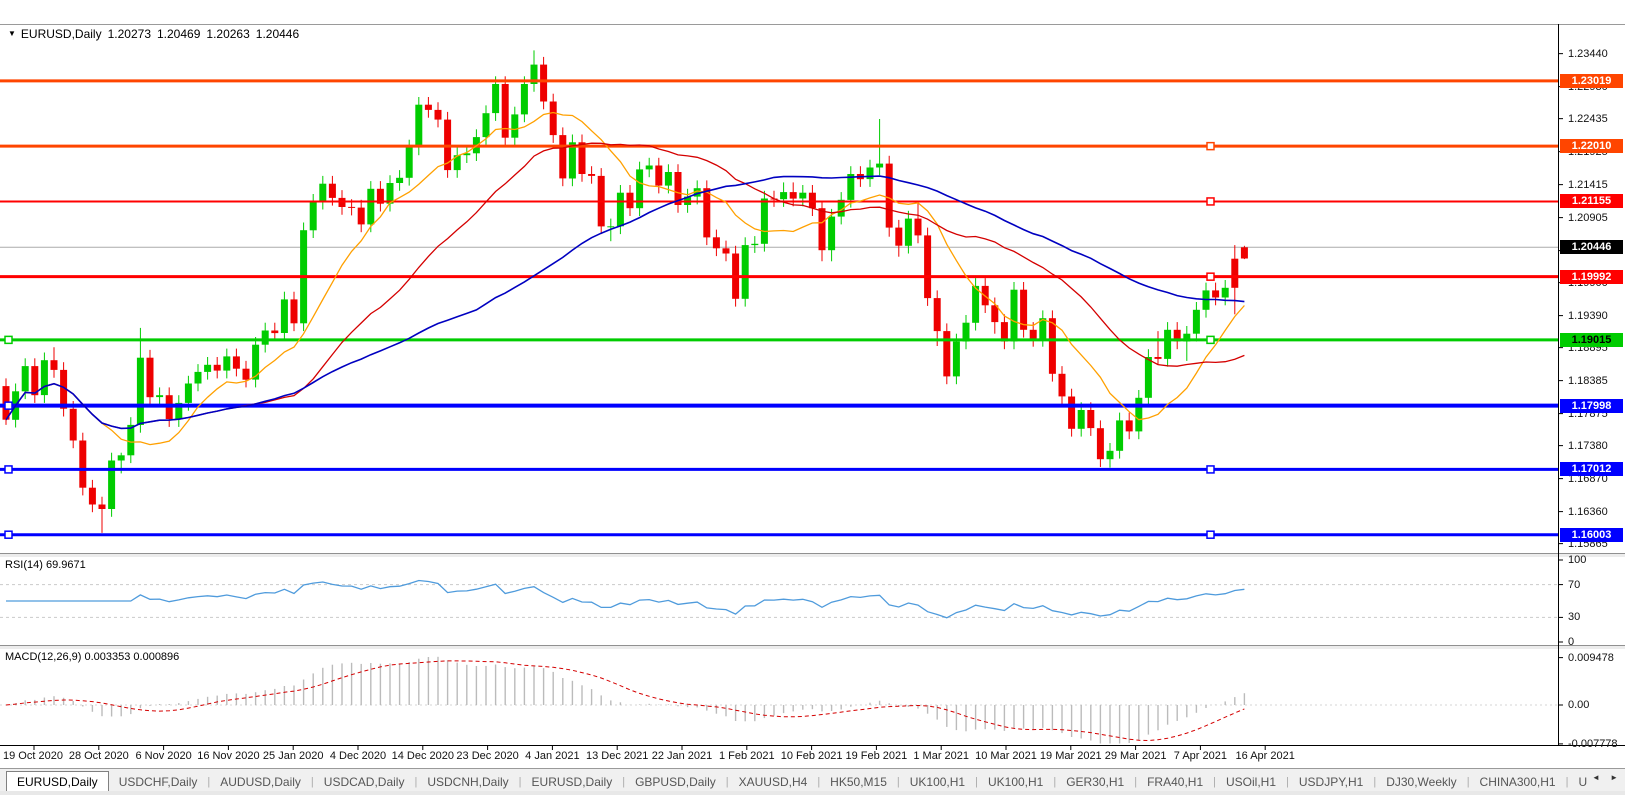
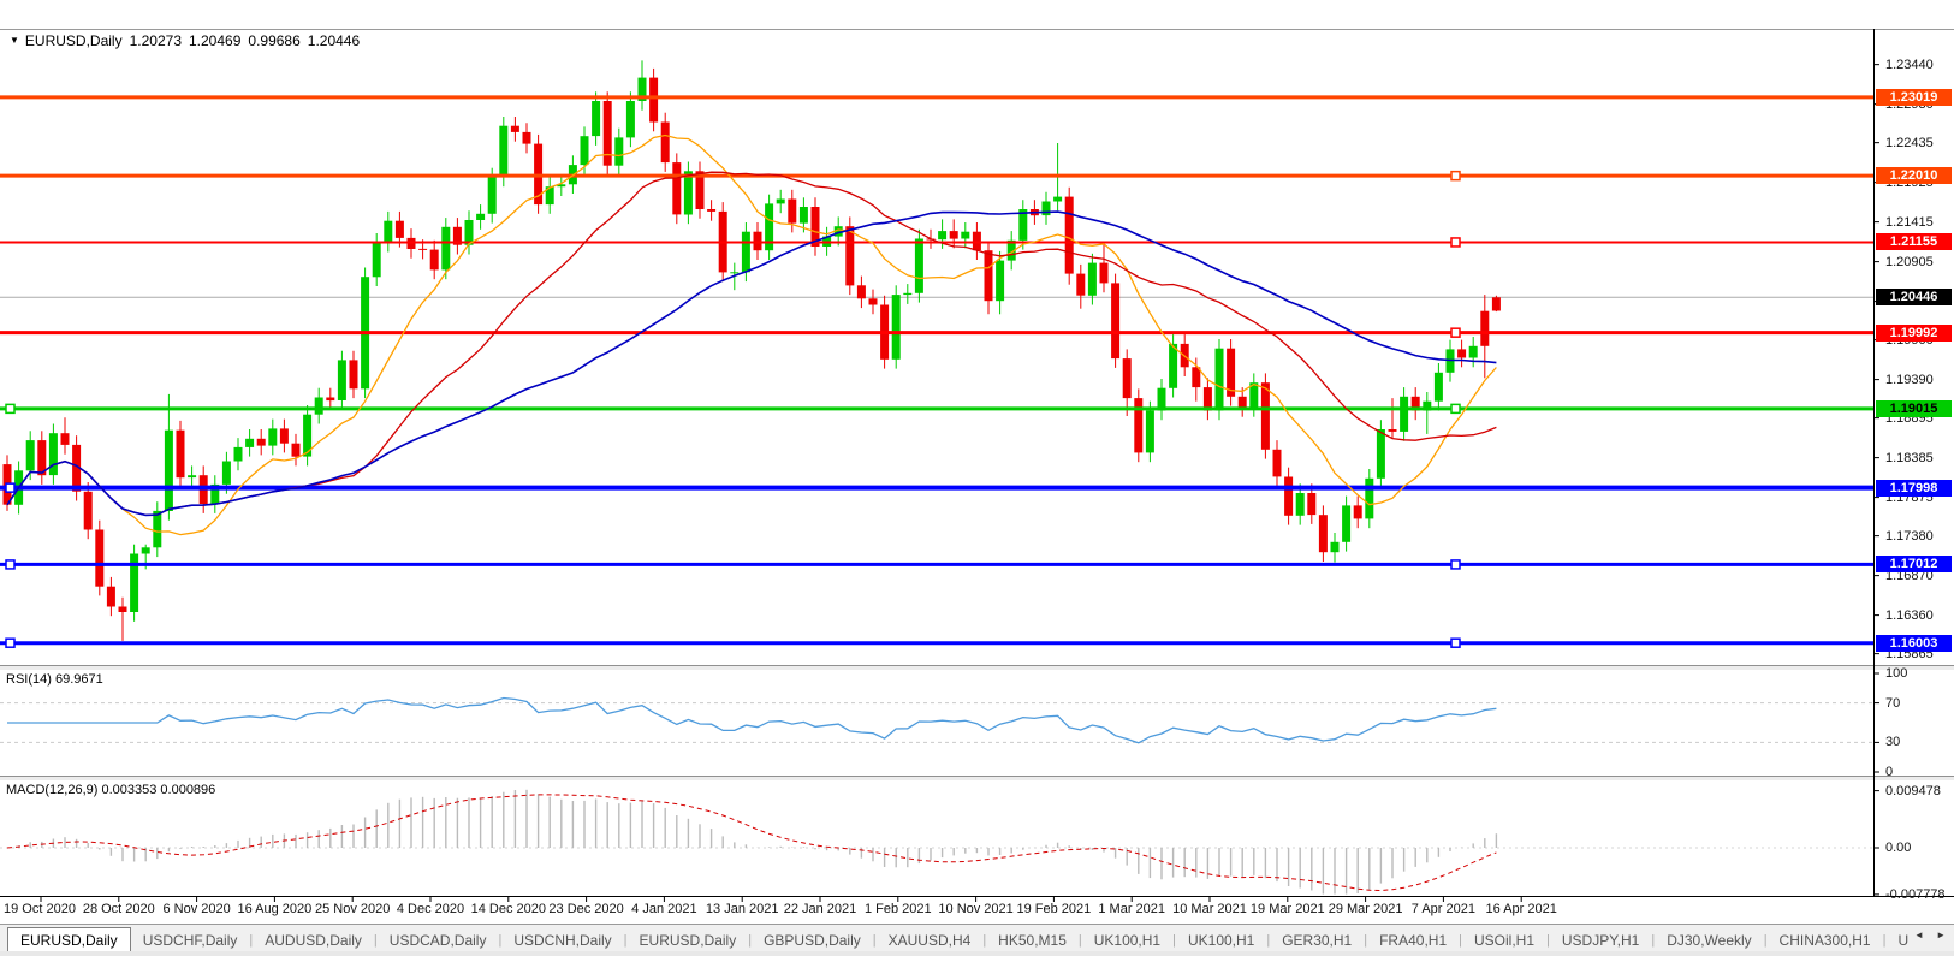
  ▼
  EURUSD,Daily
  1.20273
  1.20469
- 1.20263
+ 0.99686
  1.20446
  RSI(14) 69.9671
  MACD(12,26,9) 0.003353 0.000896
  1.23440
  1.22435
  1.21415
  1.20905
  1.19390
  1.18895
  1.18385
  1.17875
  1.17380
  1.16870
  1.16360
  1.15865
  1.23019
  1.22010
  1.21155
  1.19992
  1.19015
  1.17998
  1.17012
  1.16003
  1.20446
  100
  70
  30
  0
  0.009478
  0.00
  -0.007778
  19 Oct 2020
  28 Oct 2020
  6 Nov 2020
- 16 Nov 2020
+ 16 Aug 2020
- 25 Jan 2020
+ 25 Nov 2020
  4 Dec 2020
  14 Dec 2020
  23 Dec 2020
  4 Jan 2021
- 13 Dec 2021
+ 13 Jan 2021
  22 Jan 2021
  1 Feb 2021
- 10 Feb 2021
+ 10 Nov 2021
  19 Feb 2021
  1 Mar 2021
  10 Mar 2021
  19 Mar 2021
  29 Mar 2021
  7 Apr 2021
  16 Apr 2021
  EURUSD,Daily
  USDCHF,Daily
  |
  AUDUSD,Daily
  |
  USDCAD,Daily
  |
  USDCNH,Daily
  |
  EURUSD,Daily
  |
  GBPUSD,Daily
  |
  XAUUSD,H4
  |
  HK50,M15
  |
  UK100,H1
  |
  UK100,H1
  |
  GER30,H1
  |
  FRA40,H1
  |
  USOil,H1
  |
  USDJPY,H1
  |
  DJ30,Weekly
  |
  CHINA300,H1
  |
  U
  ◄ ►
